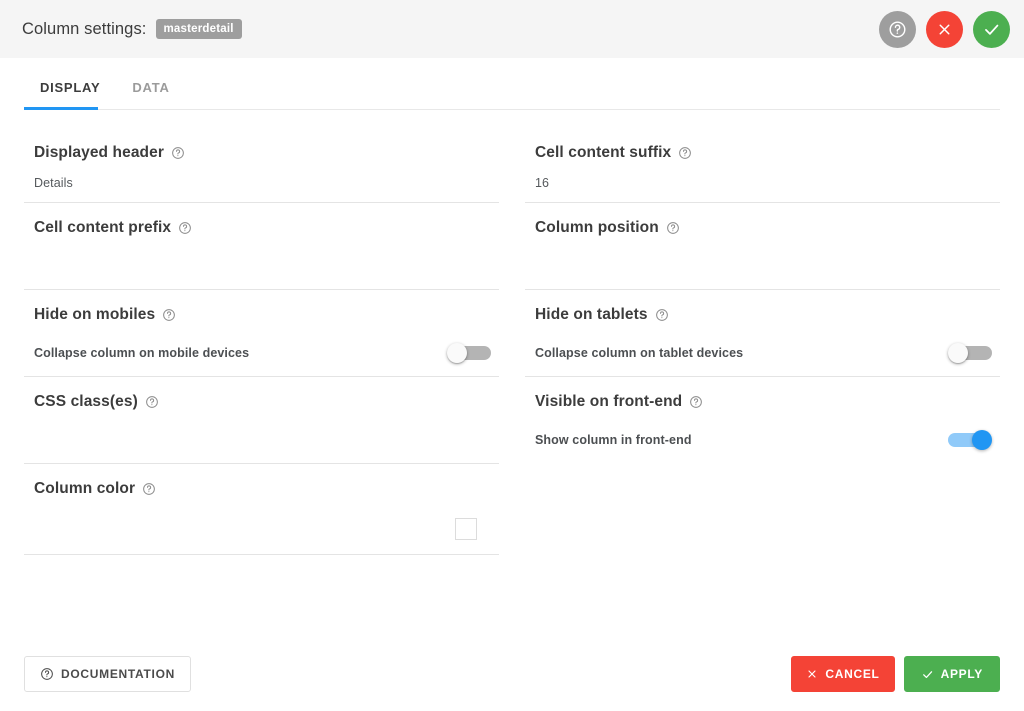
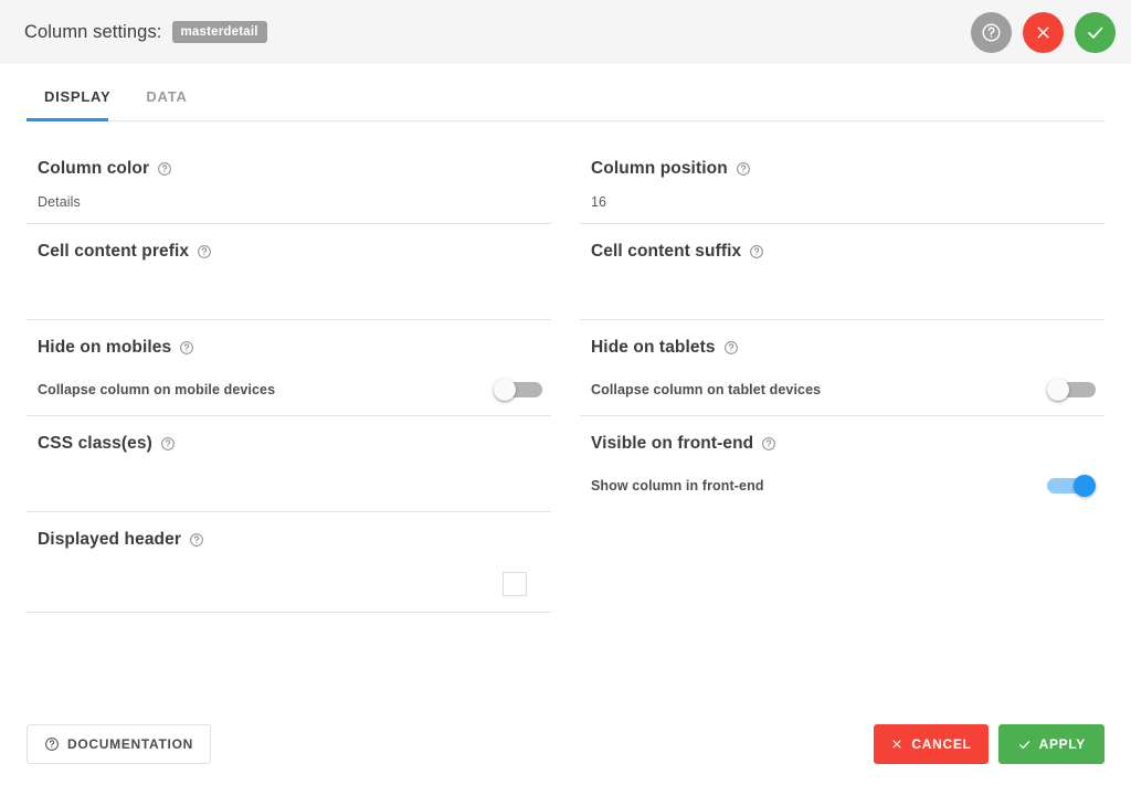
  Column settings:
  masterdetail
  DISPLAY
  DATA
- Displayed header
+ Column color
  Details
  Cell content prefix
  Hide on mobiles
  Collapse column on mobile devices
  CSS class(es)
- Column color
+ Displayed header
- Cell content suffix
+ Column position
  16
- Column position
+ Cell content suffix
  Hide on tablets
  Collapse column on tablet devices
  Visible on front-end
  Show column in front-end
  DOCUMENTATION
  CANCEL
  APPLY
